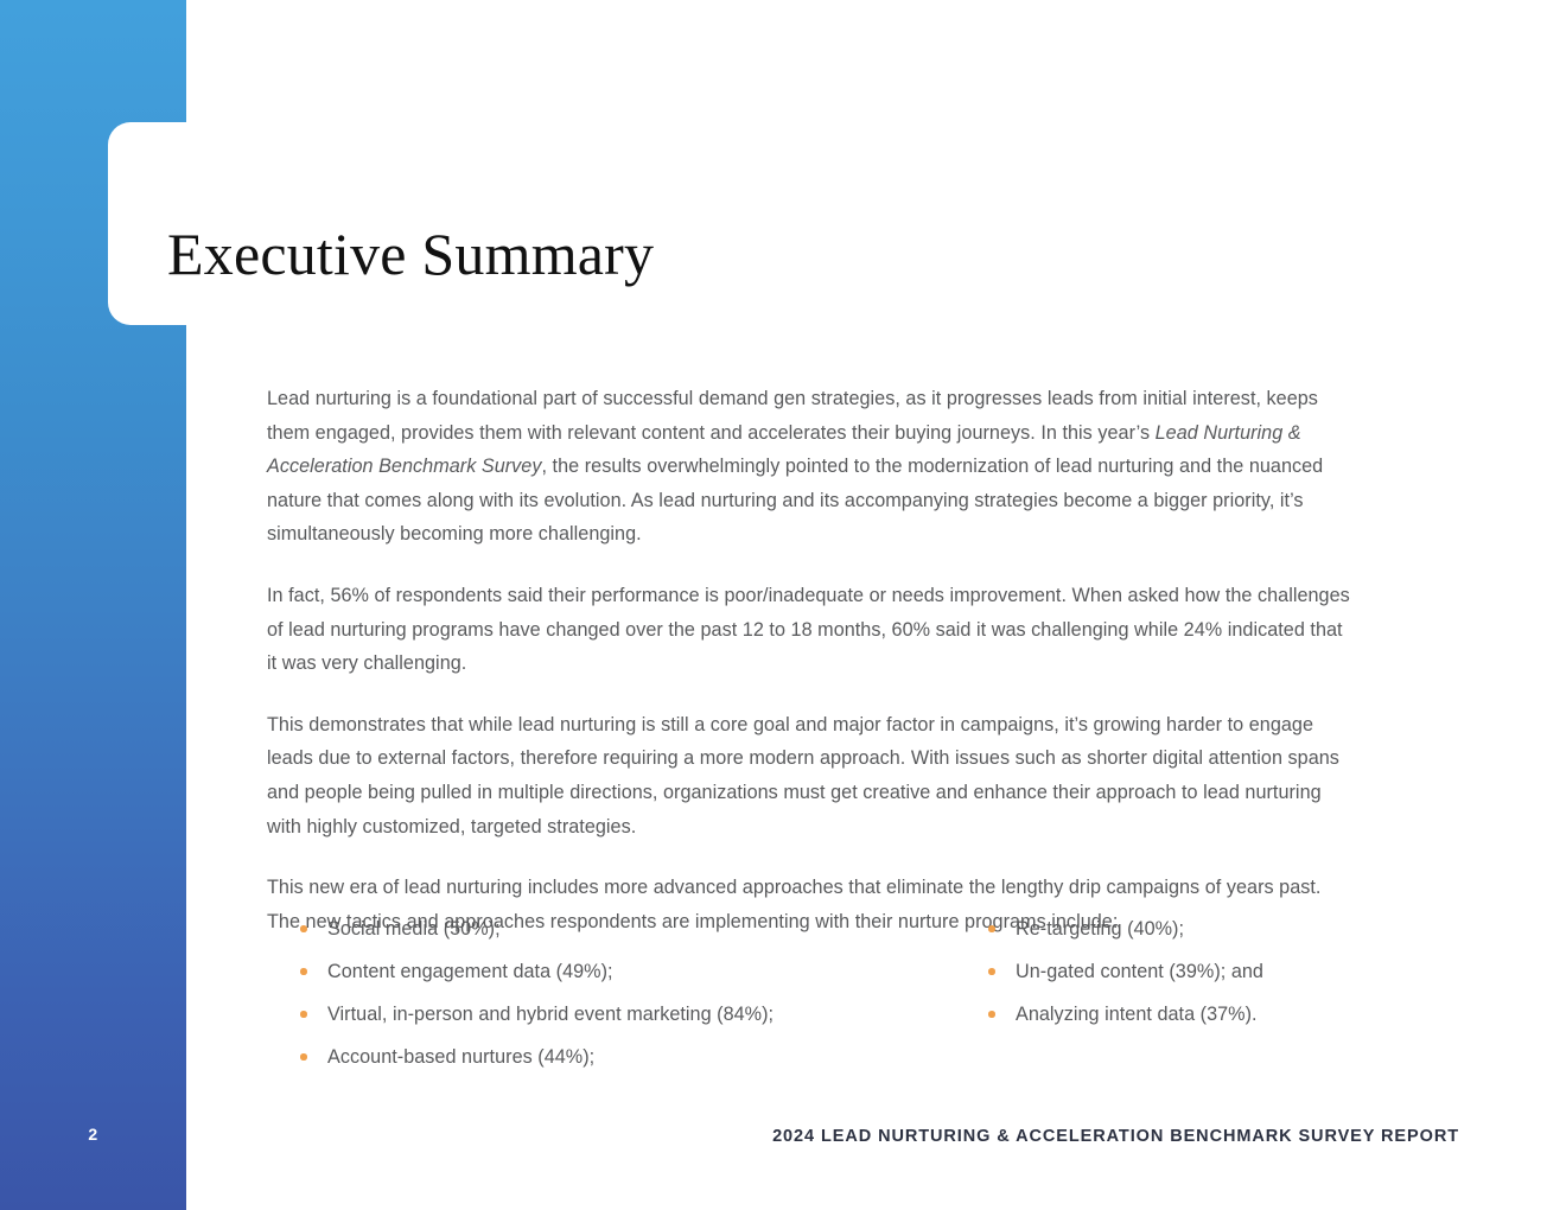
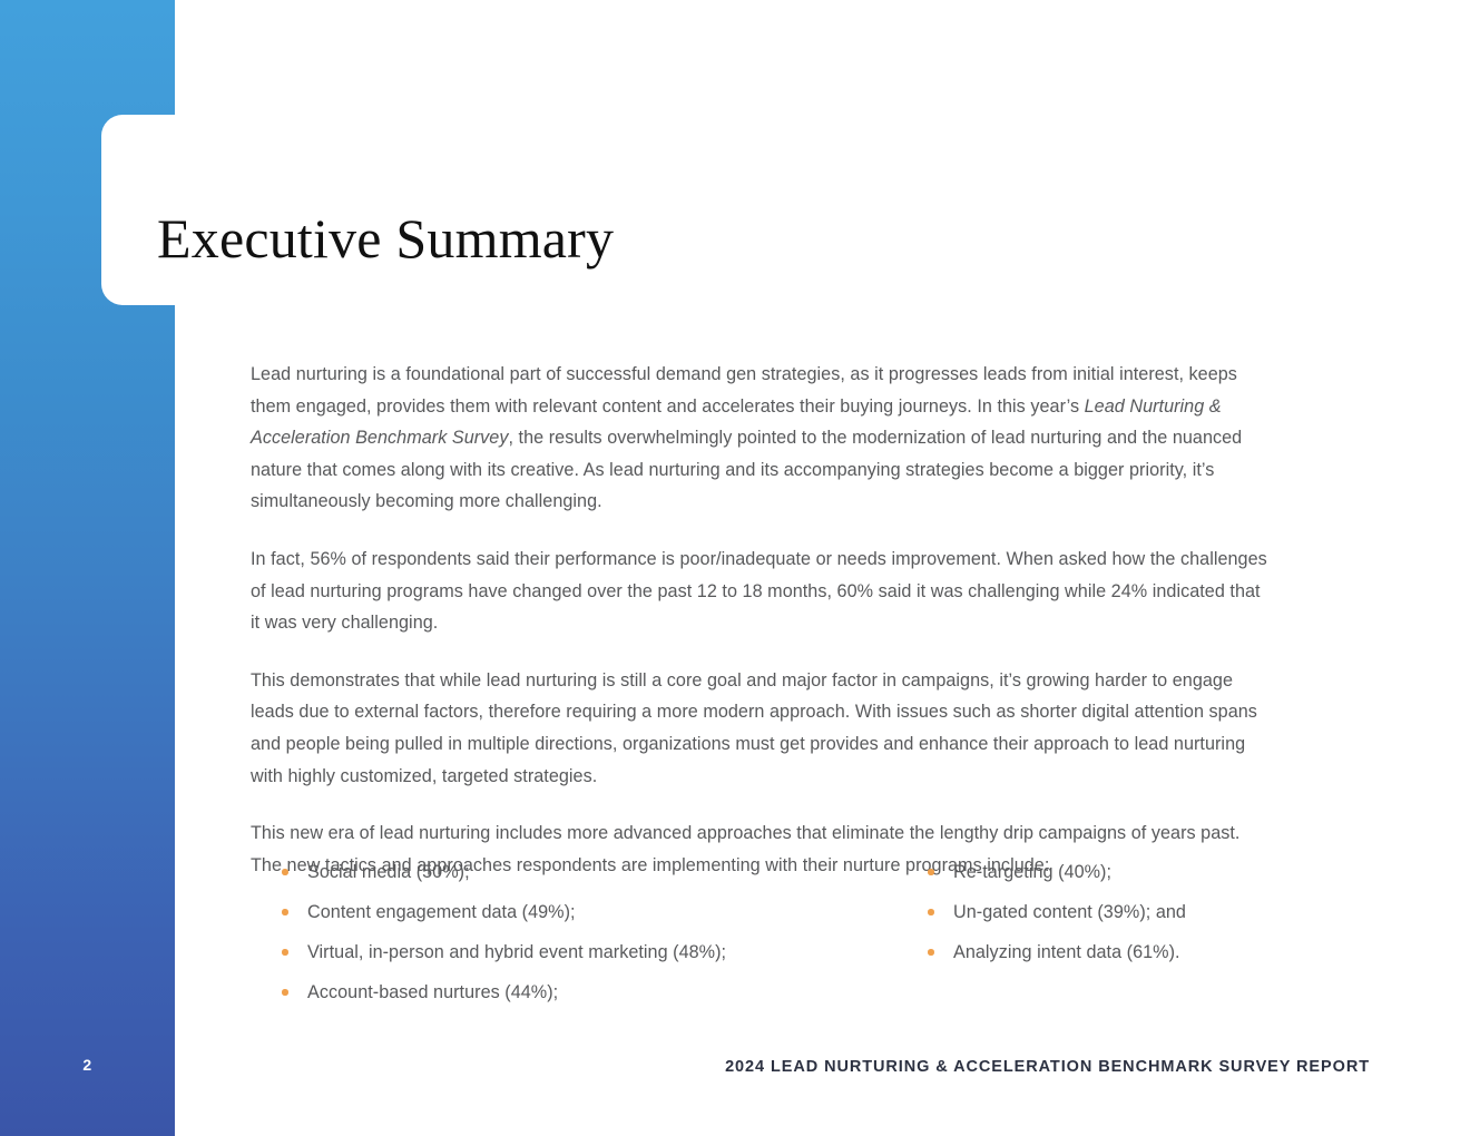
  Executive Summary
- Lead nurturing is a foundational part of successful demand gen strategies, as it progresses leads from initial interest, keeps them engaged, provides them with relevant content and accelerates their buying journeys. In this year’s Lead Nurturing & Acceleration Benchmark Survey, the results overwhelmingly pointed to the modernization of lead nurturing and the nuanced nature that comes along with its evolution. As lead nurturing and its accompanying strategies become a bigger priority, it’s simultaneously becoming more challenging.
+ Lead nurturing is a foundational part of successful demand gen strategies, as it progresses leads from initial interest, keeps them engaged, provides them with relevant content and accelerates their buying journeys. In this year’s Lead Nurturing & Acceleration Benchmark Survey, the results overwhelmingly pointed to the modernization of lead nurturing and the nuanced nature that comes along with its creative. As lead nurturing and its accompanying strategies become a bigger priority, it’s simultaneously becoming more challenging.
  In fact, 56% of respondents said their performance is poor/inadequate or needs improvement. When asked how the challenges of lead nurturing programs have changed over the past 12 to 18 months, 60% said it was challenging while 24% indicated that it was very challenging.
- This demonstrates that while lead nurturing is still a core goal and major factor in campaigns, it’s growing harder to engage leads due to external factors, therefore requiring a more modern approach. With issues such as shorter digital attention spans and people being pulled in multiple directions, organizations must get creative and enhance their approach to lead nurturing with highly customized, targeted strategies.
+ This demonstrates that while lead nurturing is still a core goal and major factor in campaigns, it’s growing harder to engage leads due to external factors, therefore requiring a more modern approach. With issues such as shorter digital attention spans and people being pulled in multiple directions, organizations must get provides and enhance their approach to lead nurturing with highly customized, targeted strategies.
  This new era of lead nurturing includes more advanced approaches that eliminate the lengthy drip campaigns of years past. The new tactics and approaches respondents are implementing with their nurture programs include:
  Social media (50%);
  Content engagement data (49%);
- Virtual, in-person and hybrid event marketing (84%);
+ Virtual, in-person and hybrid event marketing (48%);
  Account-based nurtures (44%);
  Re-targeting (40%);
  Un-gated content (39%); and
- Analyzing intent data (37%).
+ Analyzing intent data (61%).
  2
  2024 LEAD NURTURING & ACCELERATION BENCHMARK SURVEY REPORT
